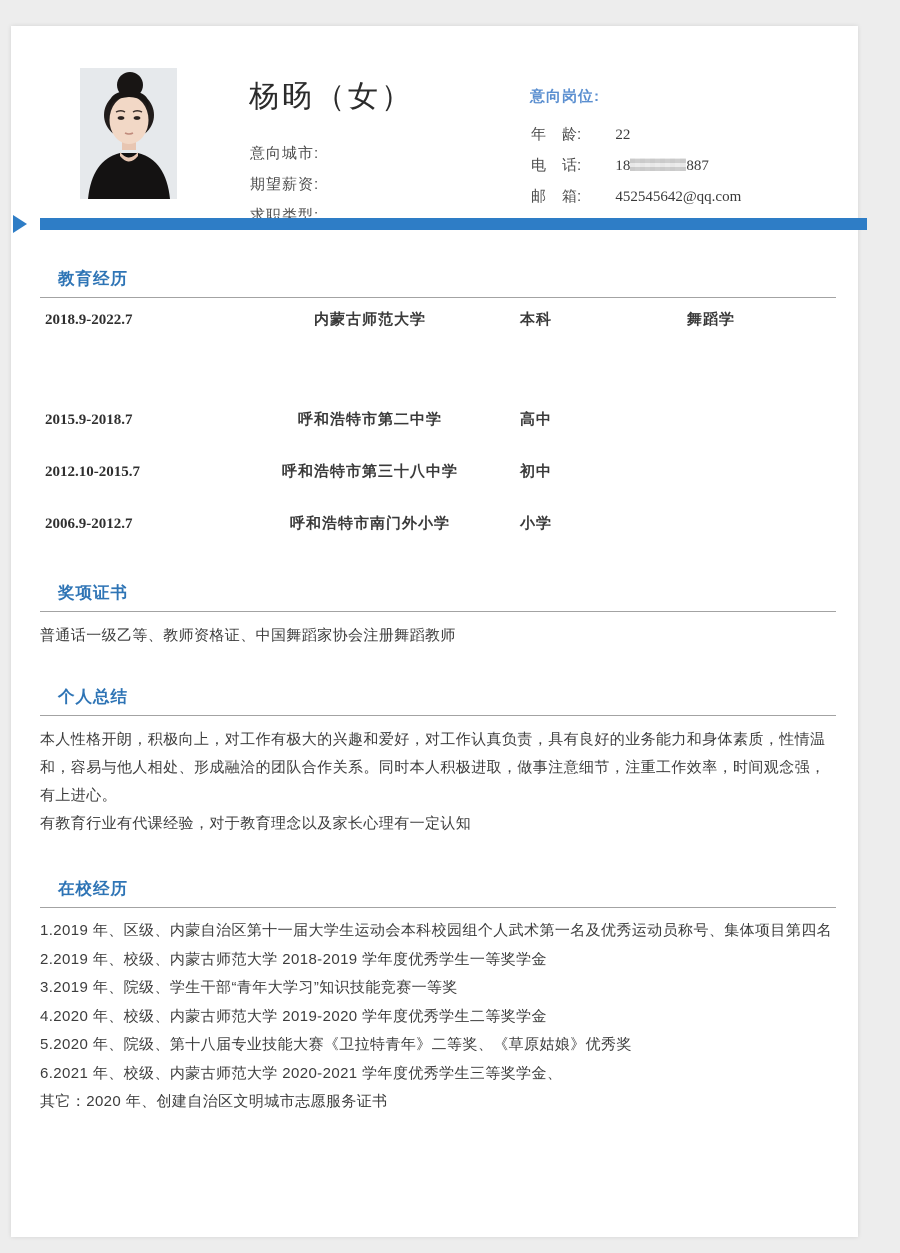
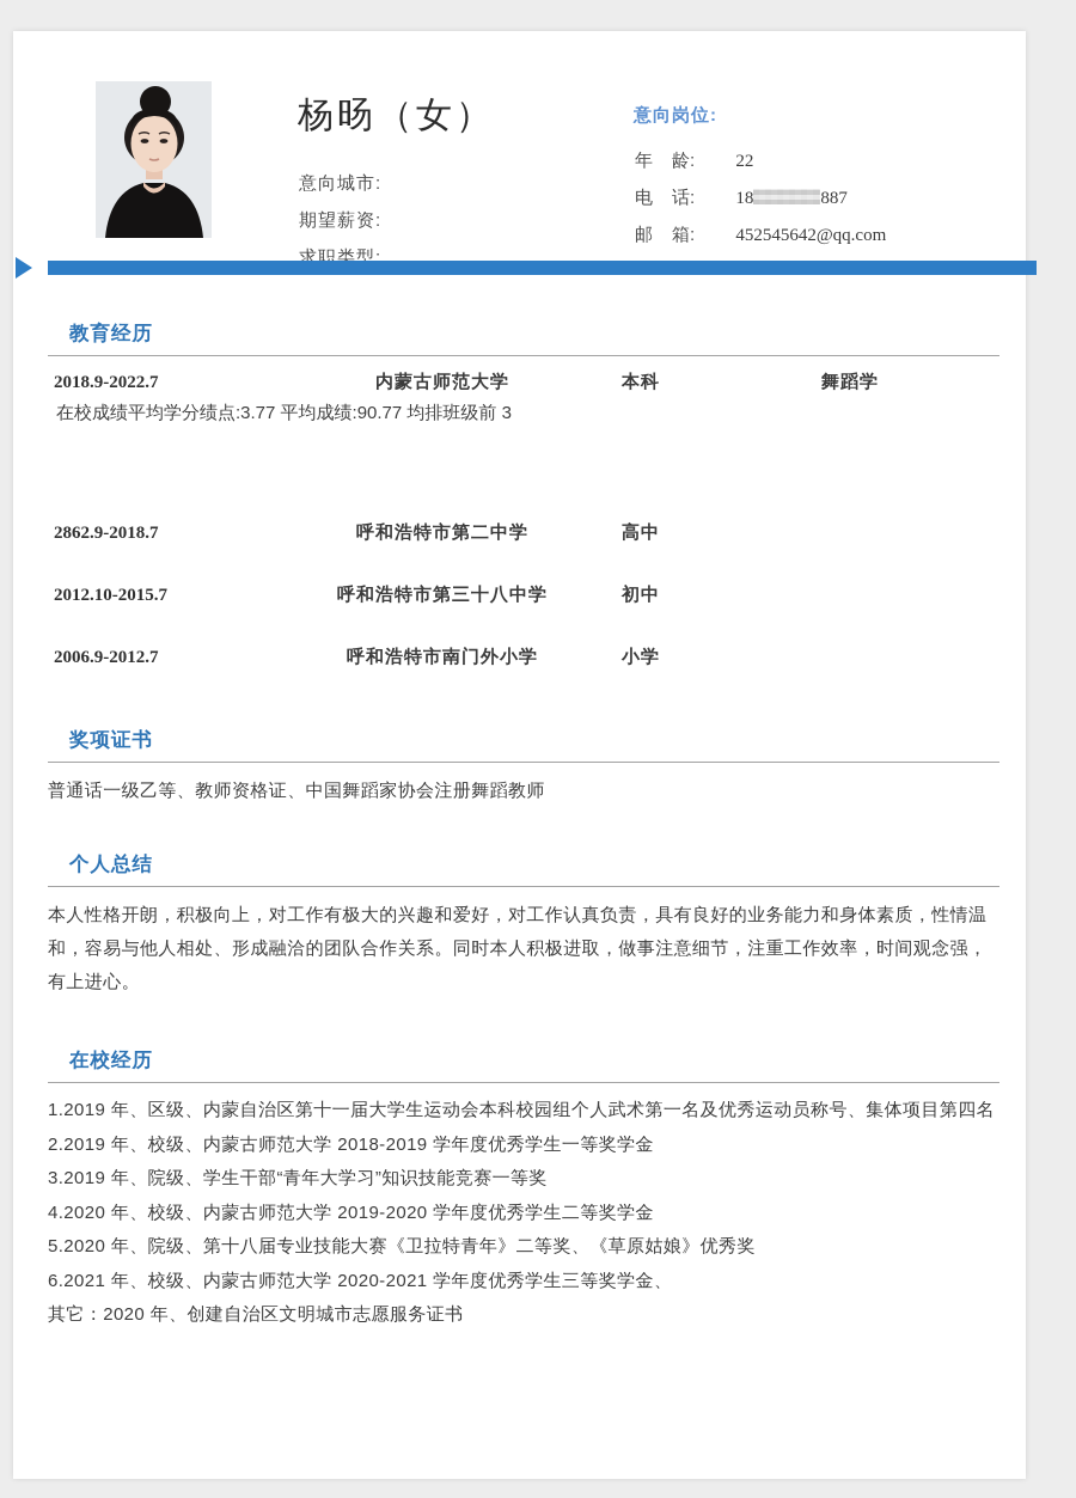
  杨旸（女）
  意向城市:
  期望薪资:
  求职类型:
  意向岗位:
  年龄: 22
  电话: 18 887
  邮箱: 452545642@qq.com
  教育经历
  2018.9-2022.7
  内蒙古师范大学
  本科
  舞蹈学
+ 在校成绩平均学分绩点:3.77 平均成绩:90.77 均排班级前 3
- 2015.9-2018.7
+ 2862.9-2018.7
  呼和浩特市第二中学
  高中
  2012.10-2015.7
  呼和浩特市第三十八中学
  初中
  2006.9-2012.7
  呼和浩特市南门外小学
  小学
  奖项证书
  普通话一级乙等、教师资格证、中国舞蹈家协会注册舞蹈教师
  个人总结
  本人性格开朗，积极向上，对工作有极大的兴趣和爱好，对工作认真负责，具有良好的业务能力和身体素质，性情温和，容易与他人相处、形成融洽的团队合作关系。同时本人积极进取，做事注意细节，注重工作效率，时间观念强，有上进心。
- 有教育行业有代课经验，对于教育理念以及家长心理有一定认知
  在校经历
  1.2019 年、区级、内蒙自治区第十一届大学生运动会本科校园组个人武术第一名及优秀运动员称号、集体项目第四名
  2.2019 年、校级、内蒙古师范大学 2018-2019 学年度优秀学生一等奖学金
  3.2019 年、院级、学生干部“青年大学习”知识技能竞赛一等奖
  4.2020 年、校级、内蒙古师范大学 2019-2020 学年度优秀学生二等奖学金
  5.2020 年、院级、第十八届专业技能大赛《卫拉特青年》二等奖、《草原姑娘》优秀奖
  6.2021 年、校级、内蒙古师范大学 2020-2021 学年度优秀学生三等奖学金、
  其它：2020 年、创建自治区文明城市志愿服务证书
